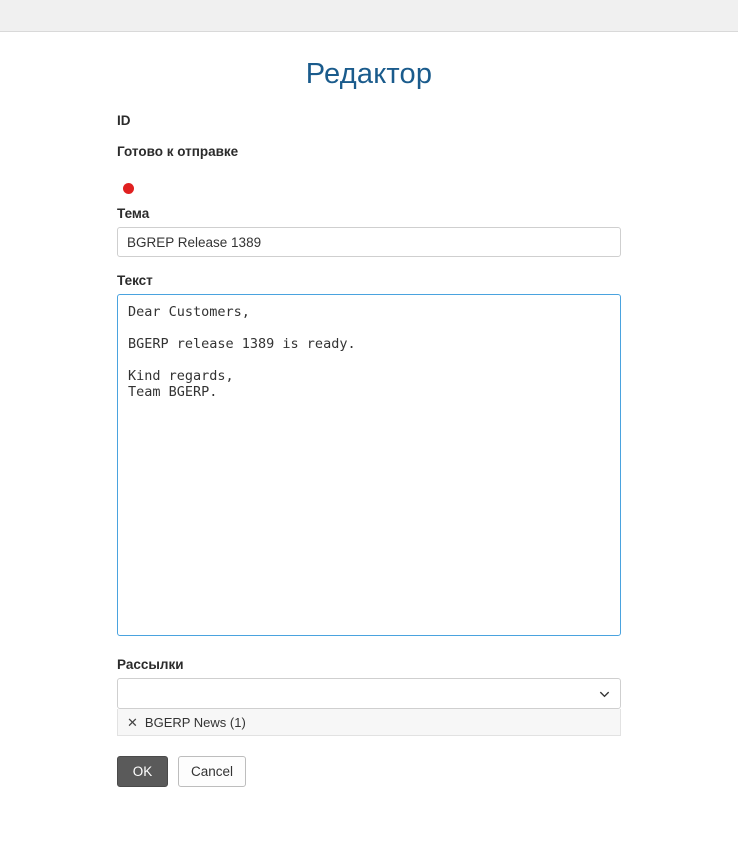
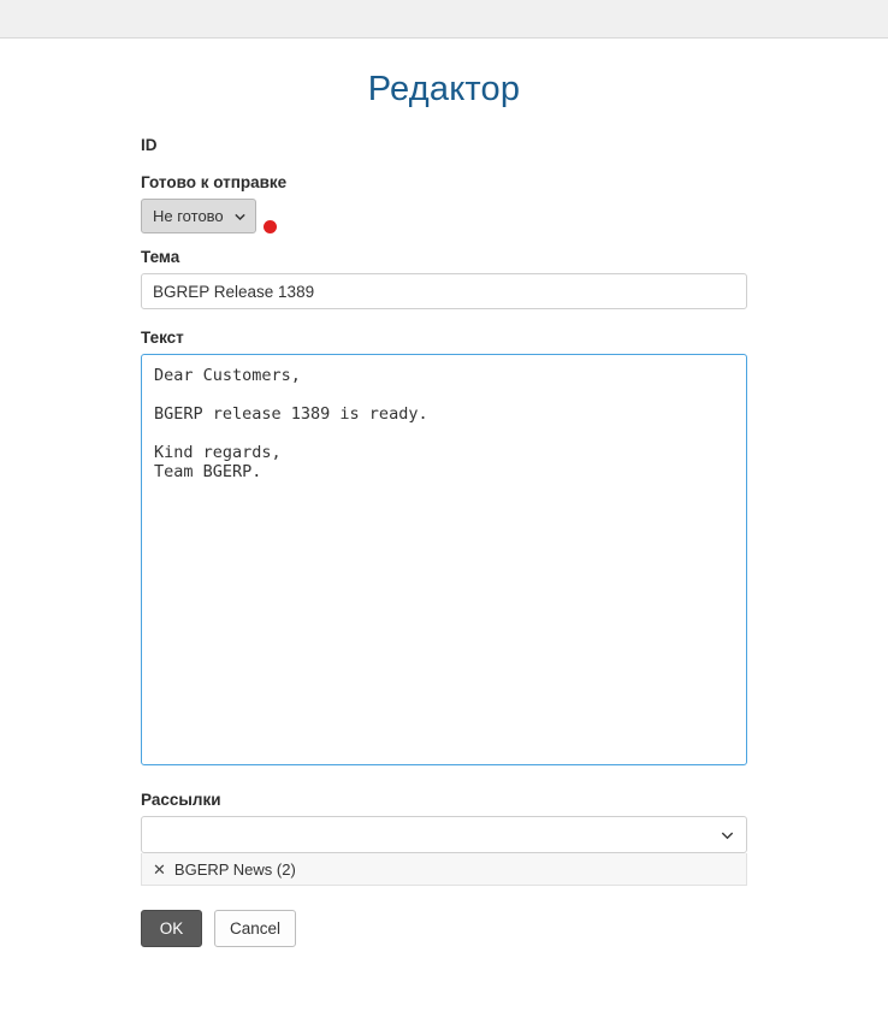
  Редактор
  ID
  Готово к отправке
+ Не готово
  Тема
  BGREP Release 1389
  Текст
  Dear Customers,
  BGERP release 1389 is ready.
  Kind regards,
  Team BGERP.
  Рассылки
  ✕
- BGERP News (1)
+ BGERP News (2)
  OK
  Cancel
